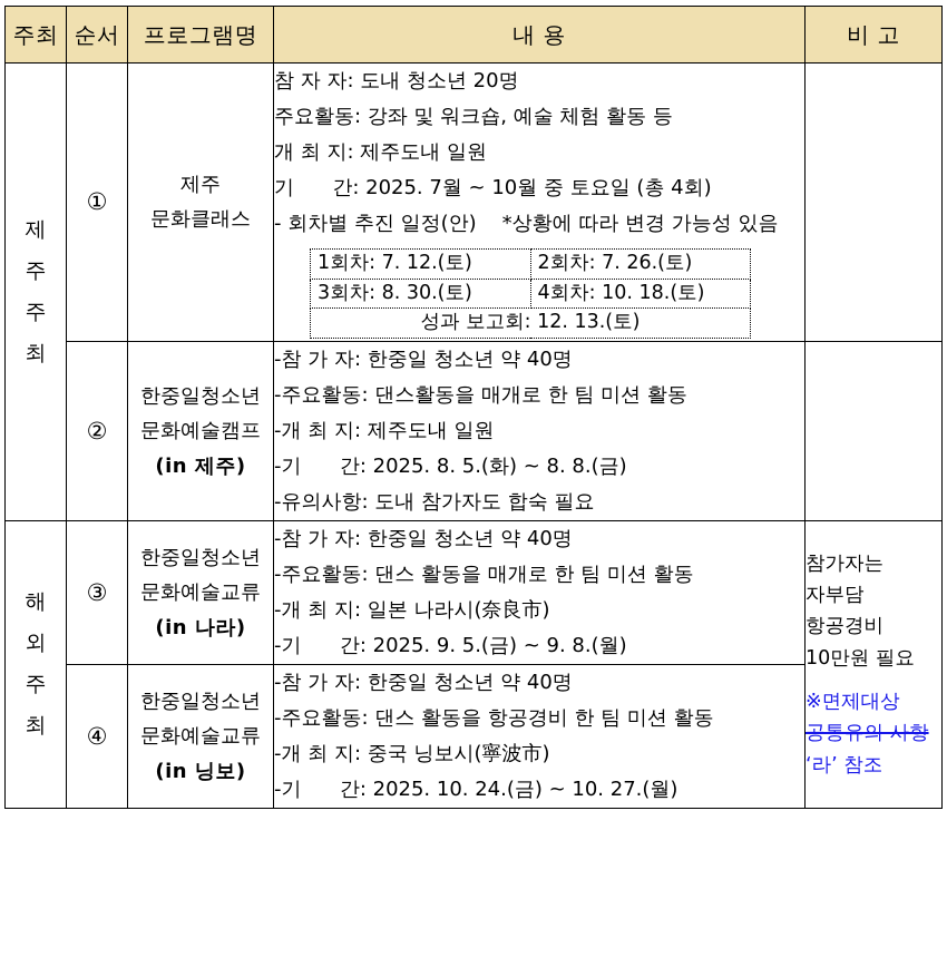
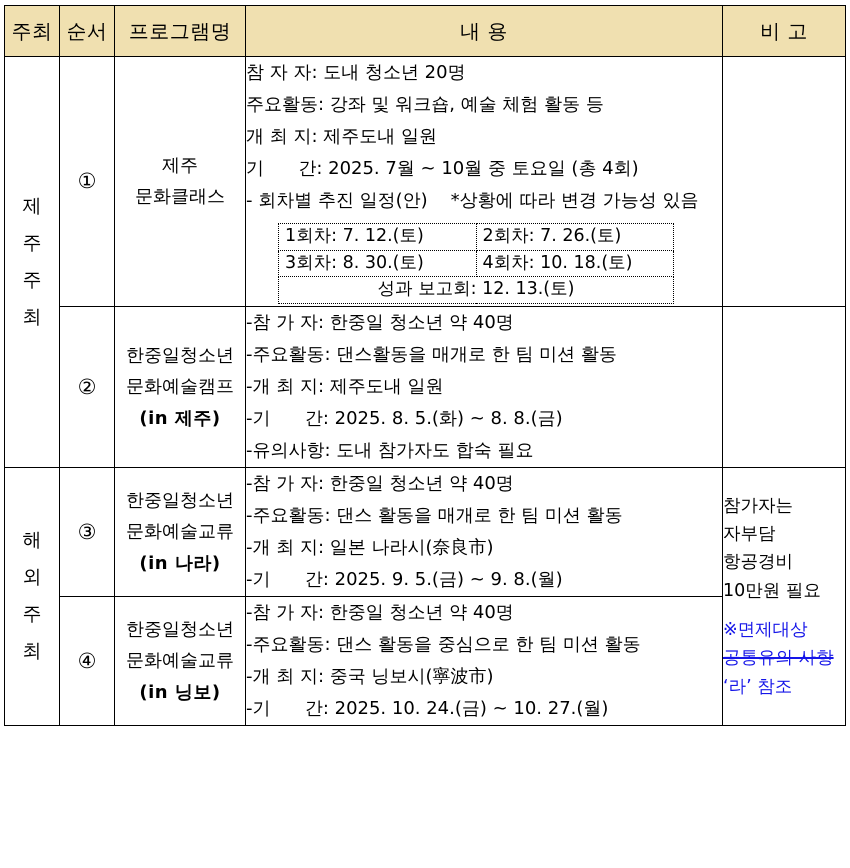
  주최	순서	프로그램명	내 용	비 고
  제주주최	①	제주 문화클래스	참 자 자: 도내 청소년 20명 주요활동: 강좌 및 워크숍, 예술 체험 활동 등 개 최 지: 제주도내 일원 기 간: 2025. 7월 ~ 10월 중 토요일 (총 4회) - 회차별 추진 일정(안) *상황에 따라 변경 가능성 있음
  1회차: 7. 12.(토)	2회차: 7. 26.(토)
  3회차: 8. 30.(토)	4회차: 10. 18.(토)
  성과 보고회: 12. 13.(토)
  ②	한중일청소년 문화예술캠프 (in 제주)	-참 가 자: 한중일 청소년 약 40명 -주요활동: 댄스활동을 매개로 한 팀 미션 활동 -개 최 지: 제주도내 일원 -기 간: 2025. 8. 5.(화) ~ 8. 8.(금) -유의사항: 도내 참가자도 합숙 필요
  해외주최	③	한중일청소년 문화예술교류 (in 나라)	-참 가 자: 한중일 청소년 약 40명 -주요활동: 댄스 활동을 매개로 한 팀 미션 활동 -개 최 지: 일본 나라시(奈良市) -기 간: 2025. 9. 5.(금) ~ 9. 8.(월)	참가자는 자부담 항공경비 10만원 필요 ※면제대상 공통유의 사항 ‘라’ 참조
- ④	한중일청소년 문화예술교류 (in 닝보)	-참 가 자: 한중일 청소년 약 40명 -주요활동: 댄스 활동을 항공경비 한 팀 미션 활동 -개 최 지: 중국 닝보시(寧波市) -기 간: 2025. 10. 24.(금) ~ 10. 27.(월)
+ ④	한중일청소년 문화예술교류 (in 닝보)	-참 가 자: 한중일 청소년 약 40명 -주요활동: 댄스 활동을 중심으로 한 팀 미션 활동 -개 최 지: 중국 닝보시(寧波市) -기 간: 2025. 10. 24.(금) ~ 10. 27.(월)
